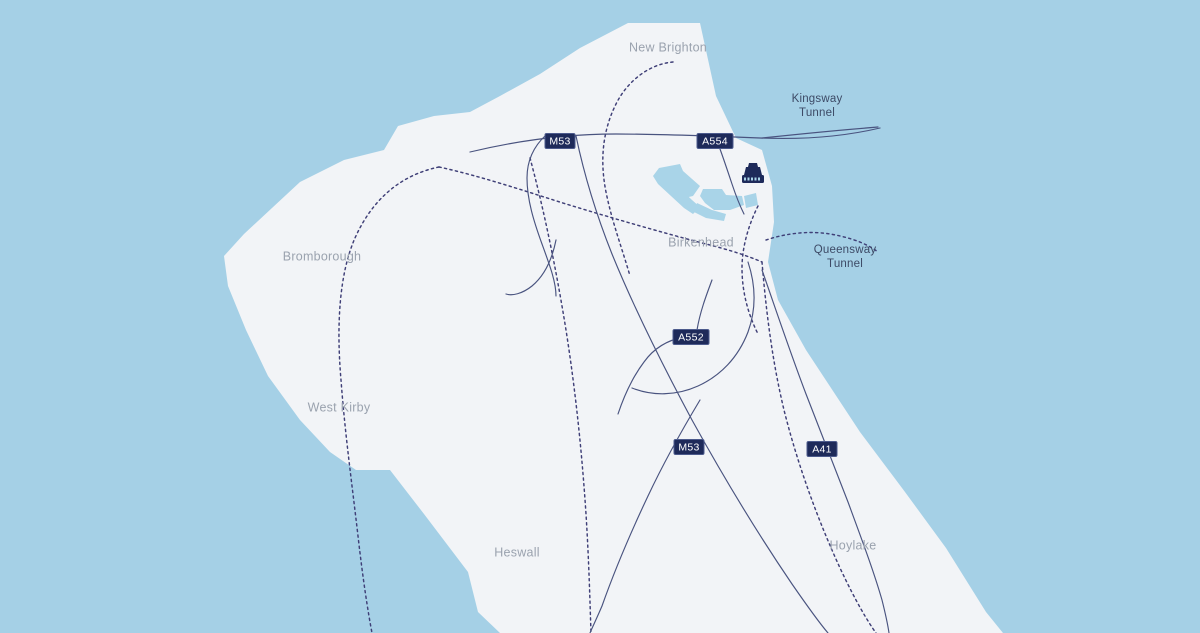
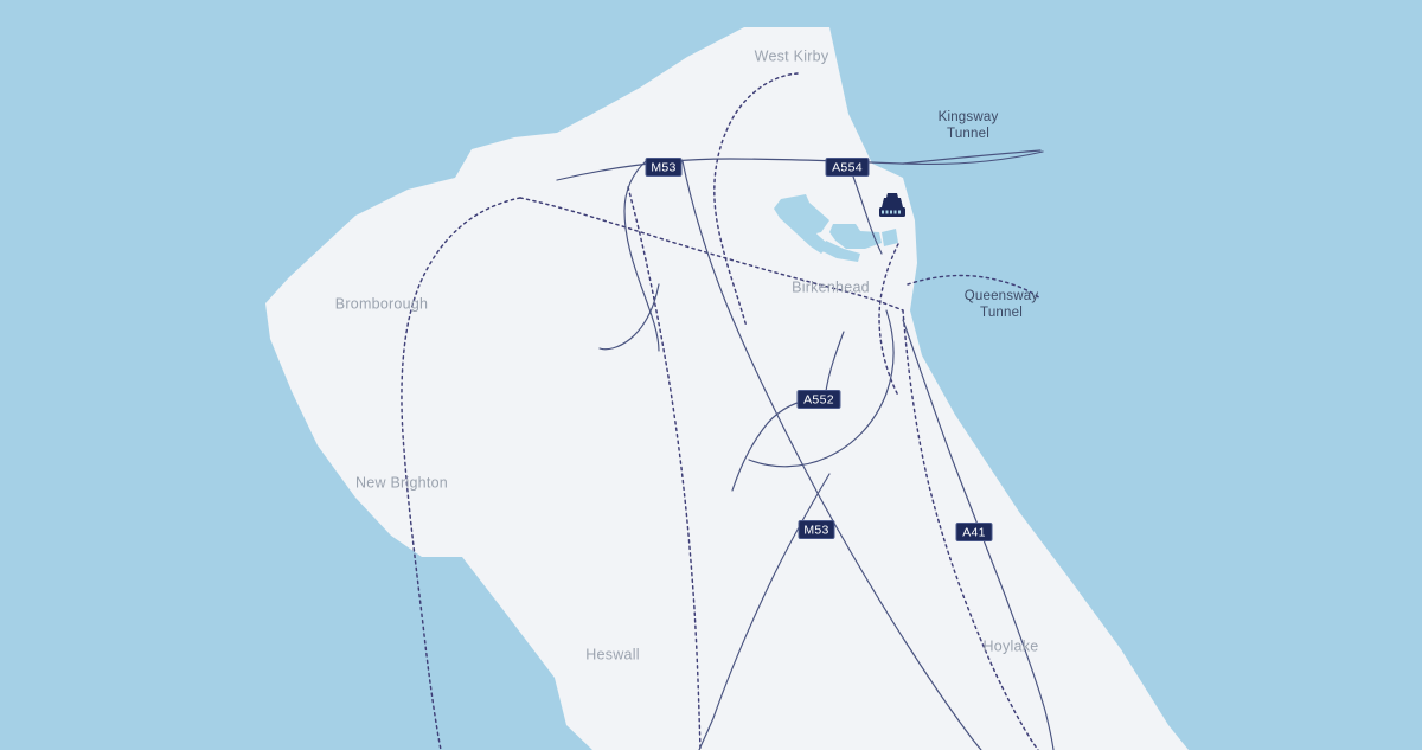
- New Brighton
+ West Kirby
  Bromborough
  Birkenhead
- West Kirby
+ New Brighton
  Heswall
  Hoylake
  Kingsway
  Tunnel
  Queensway
  Tunnel
  M53
  A554
  A552
  M53
  A41
